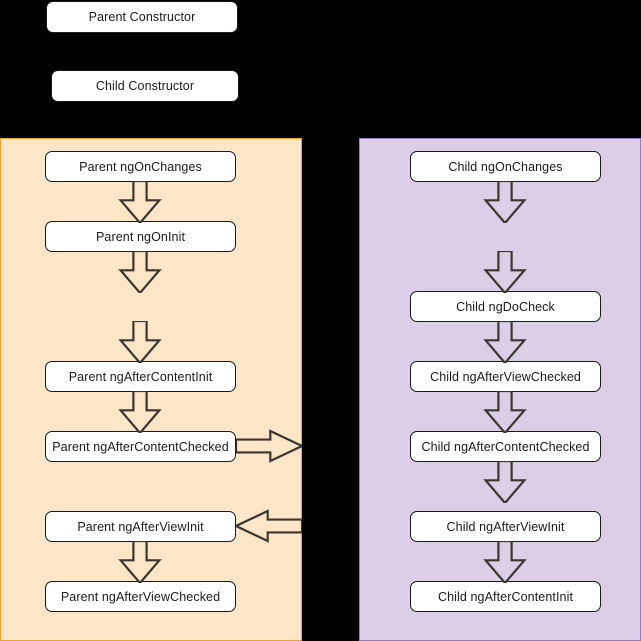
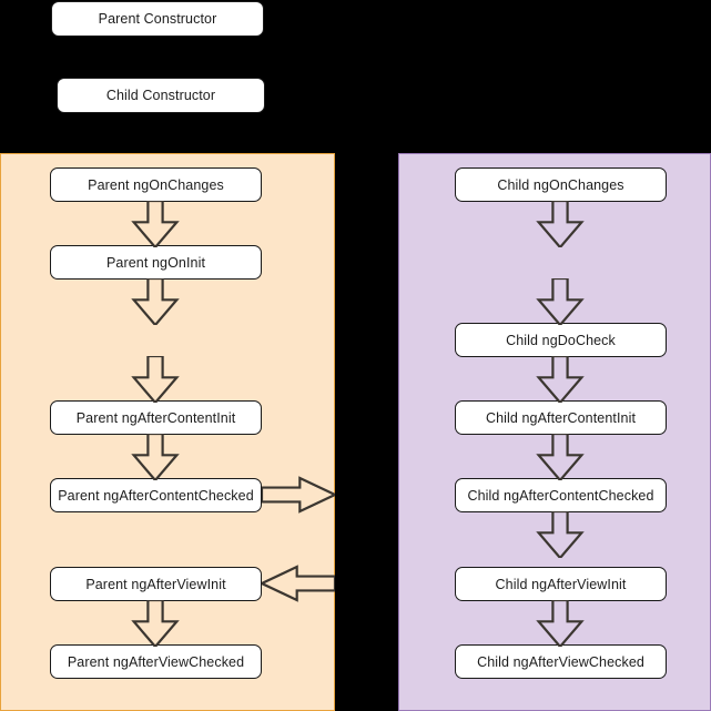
  Parent Constructor
  Child Constructor
  Parent ngOnChanges
  Parent ngOnInit
  Parent ngAfterContentInit
  Parent ngAfterContentChecked
  Parent ngAfterViewInit
  Parent ngAfterViewChecked
  Child ngOnChanges
  Child ngDoCheck
- Child ngAfterViewChecked
+ Child ngAfterContentInit
  Child ngAfterContentChecked
  Child ngAfterViewInit
- Child ngAfterContentInit
+ Child ngAfterViewChecked
